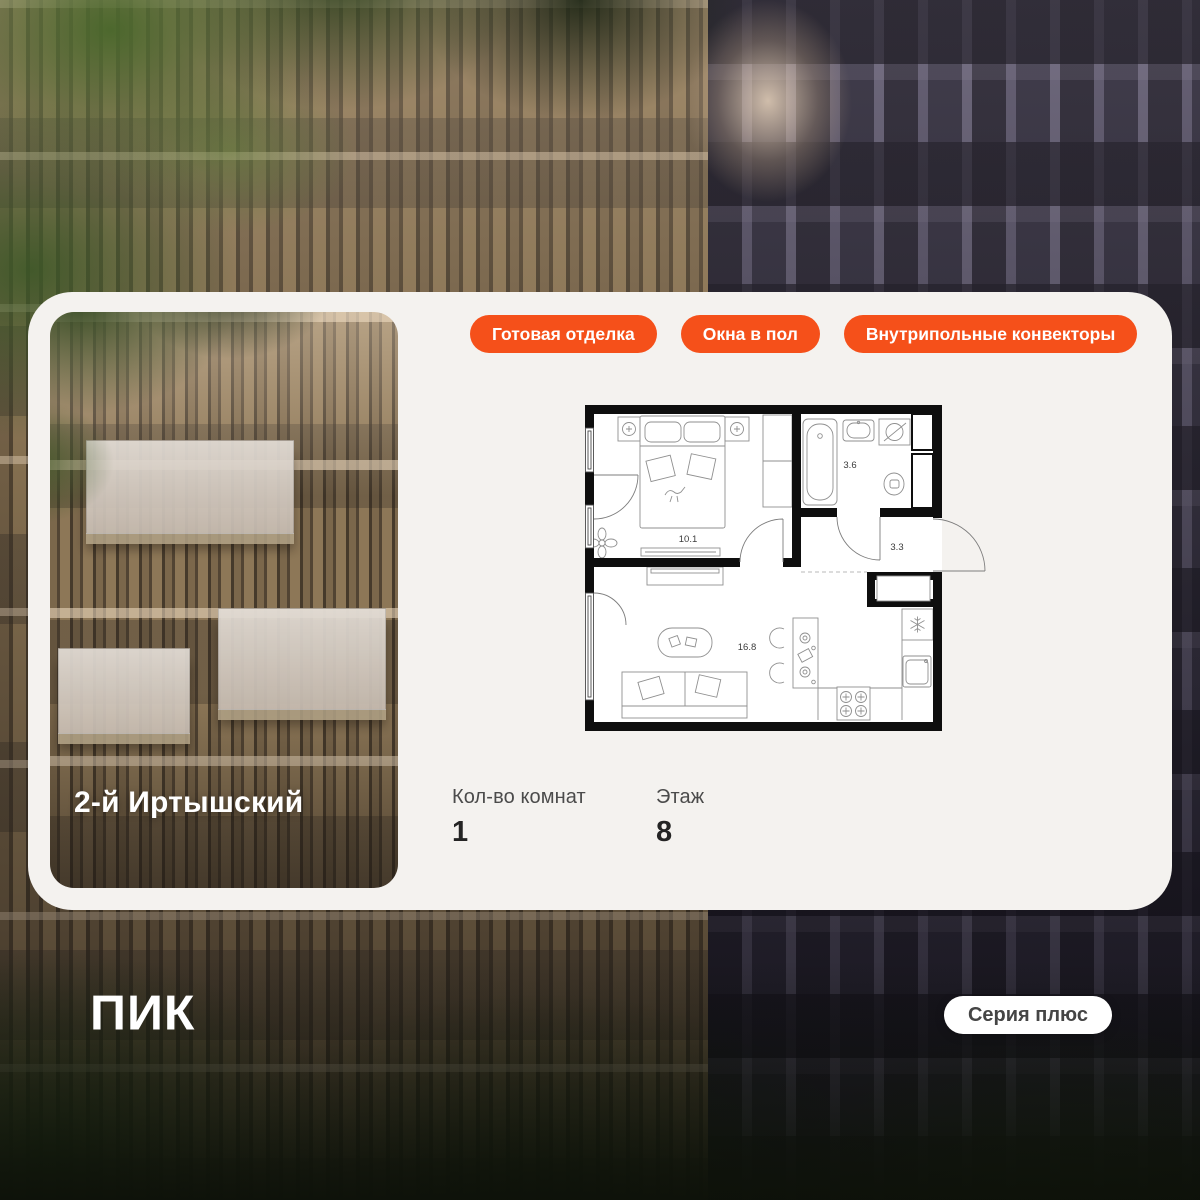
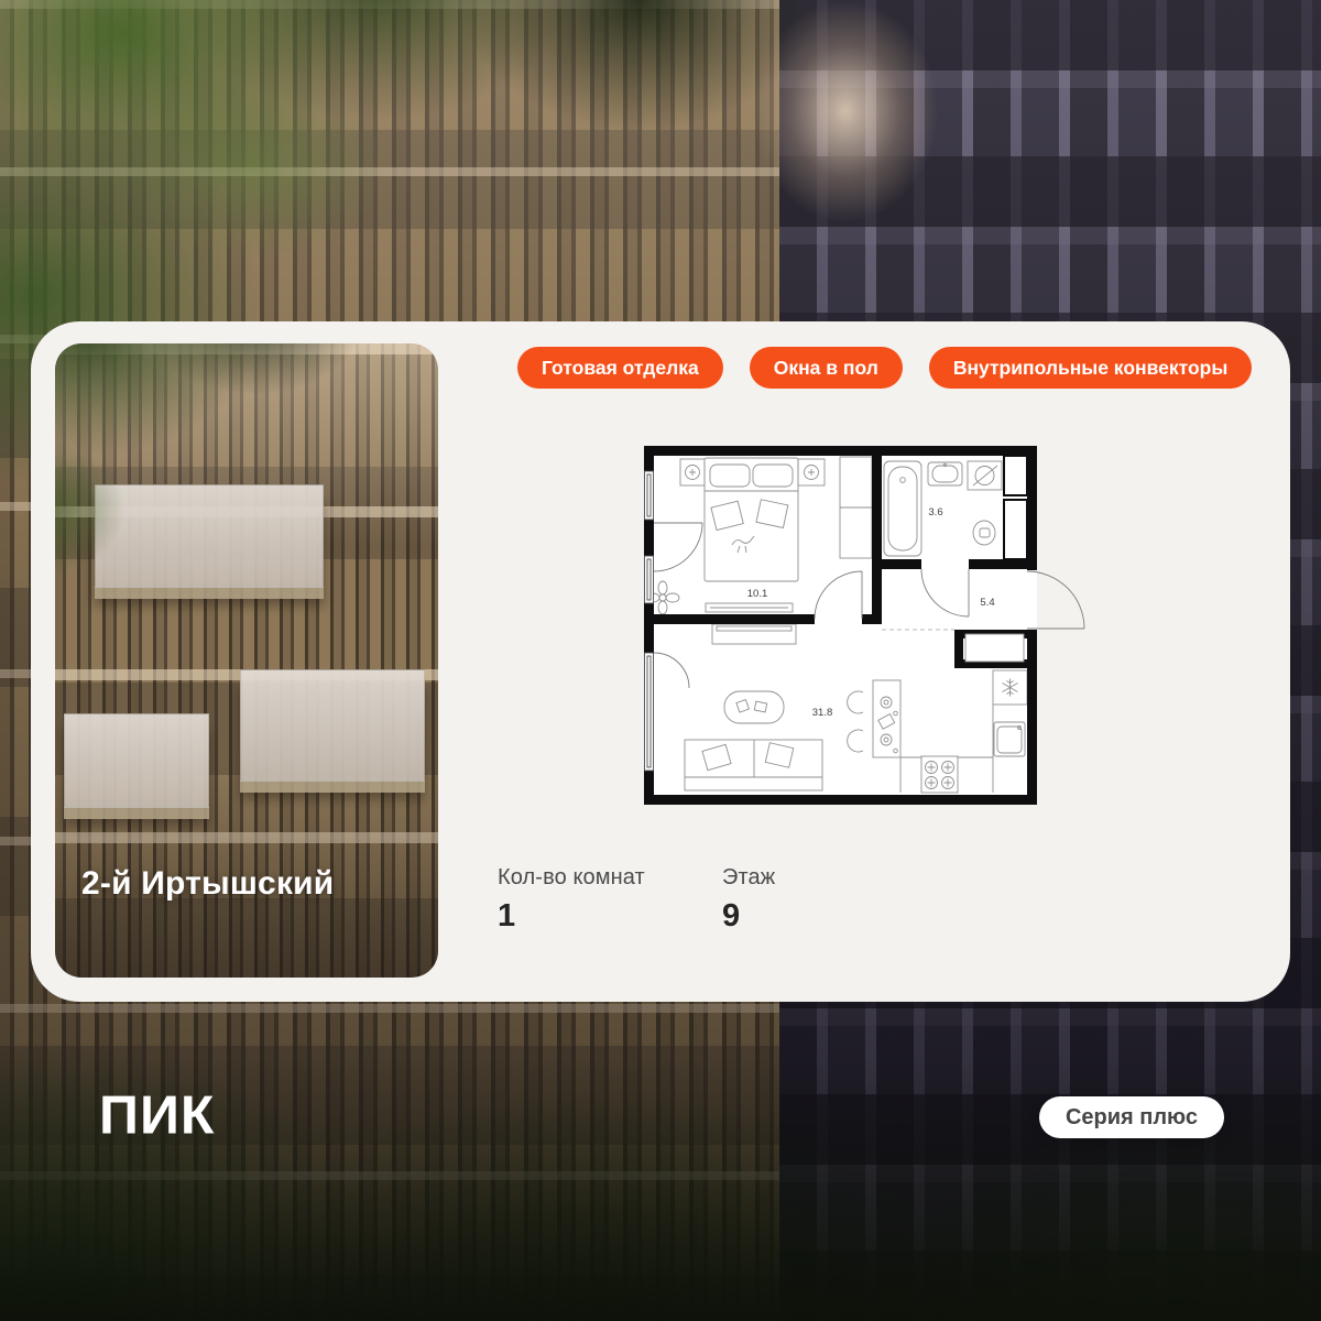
  2-й Иртышский
  Готовая отделка
  Окна в пол
  Внутрипольные конвекторы
  10.1
  3.6
- 3.3
+ 5.4
- 16.8
+ 31.8
  Кол-во комнат
  1
  Этаж
- 8
+ 9
  ПИК
  Серия плюс
